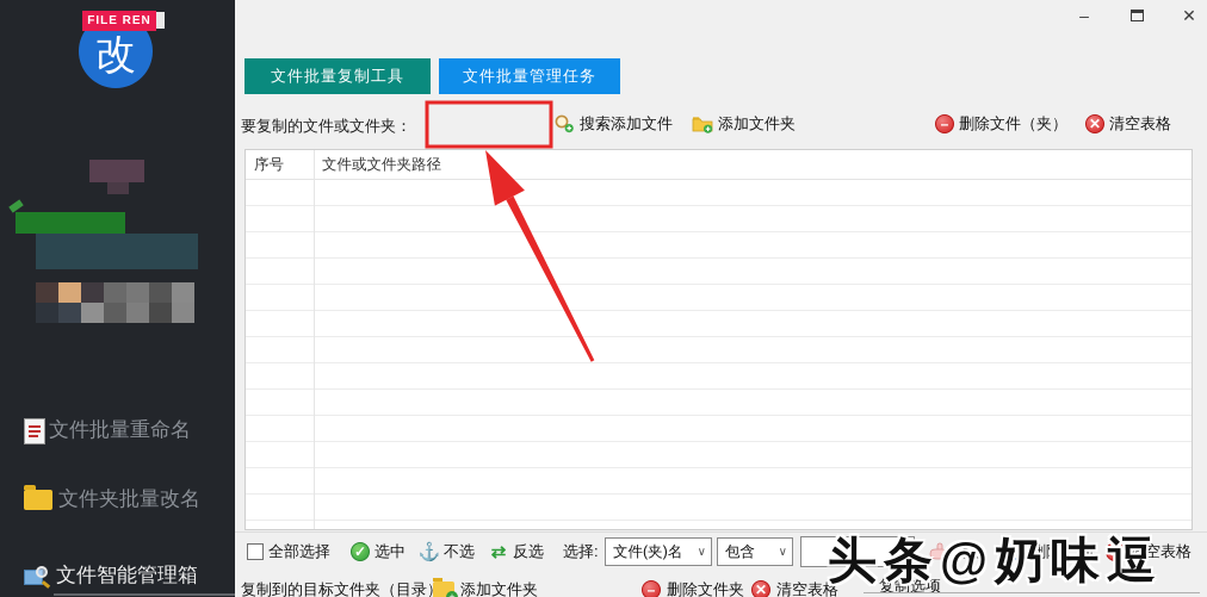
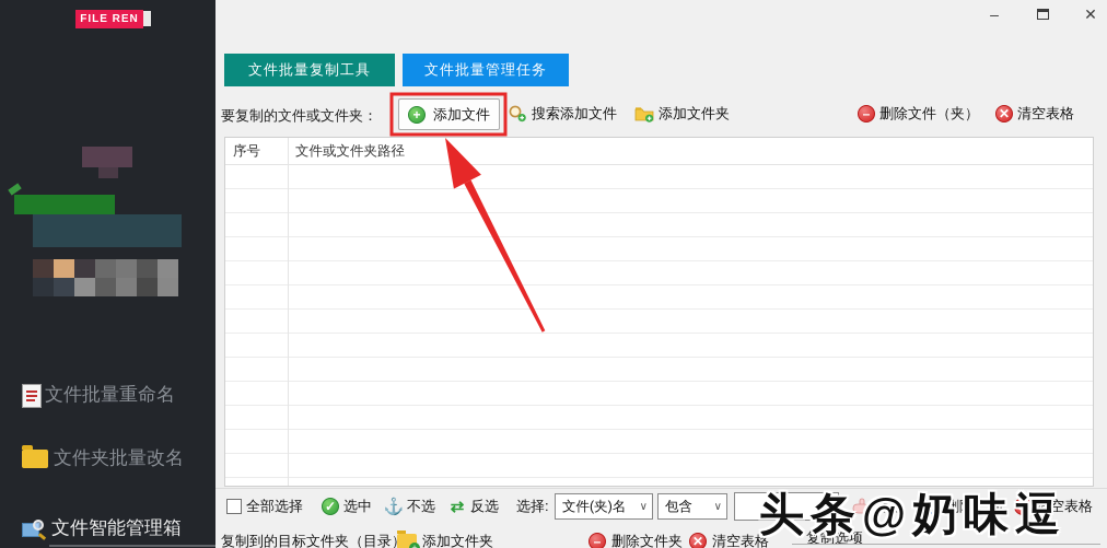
- 改
  FILE REN
  文件批量重命名
  文件夹批量改名
  文件智能管理箱
  –
  ✕
  文件批量复制工具
  文件批量管理任务
  要复制的文件或文件夹：
+ +
+ 添加文件
  搜索添加文件
  添加文件夹
  –
  删除文件（夹）
  ✕
  清空表格
  序号
  文件或文件夹路径
  全部选择
  ✓
  选中
  ⚓
  不选
  ⇄
  反选
  选择:
  文件(夹)名
  ∨
  包含
  ∨
  确定
  删除已选
  ✕
  清空表格
  复制到的目标文件夹（目录
  添加文件夹
  –
  删除文件夹
  ✕
  清空表格
  复制选项
  头条@奶味逗
